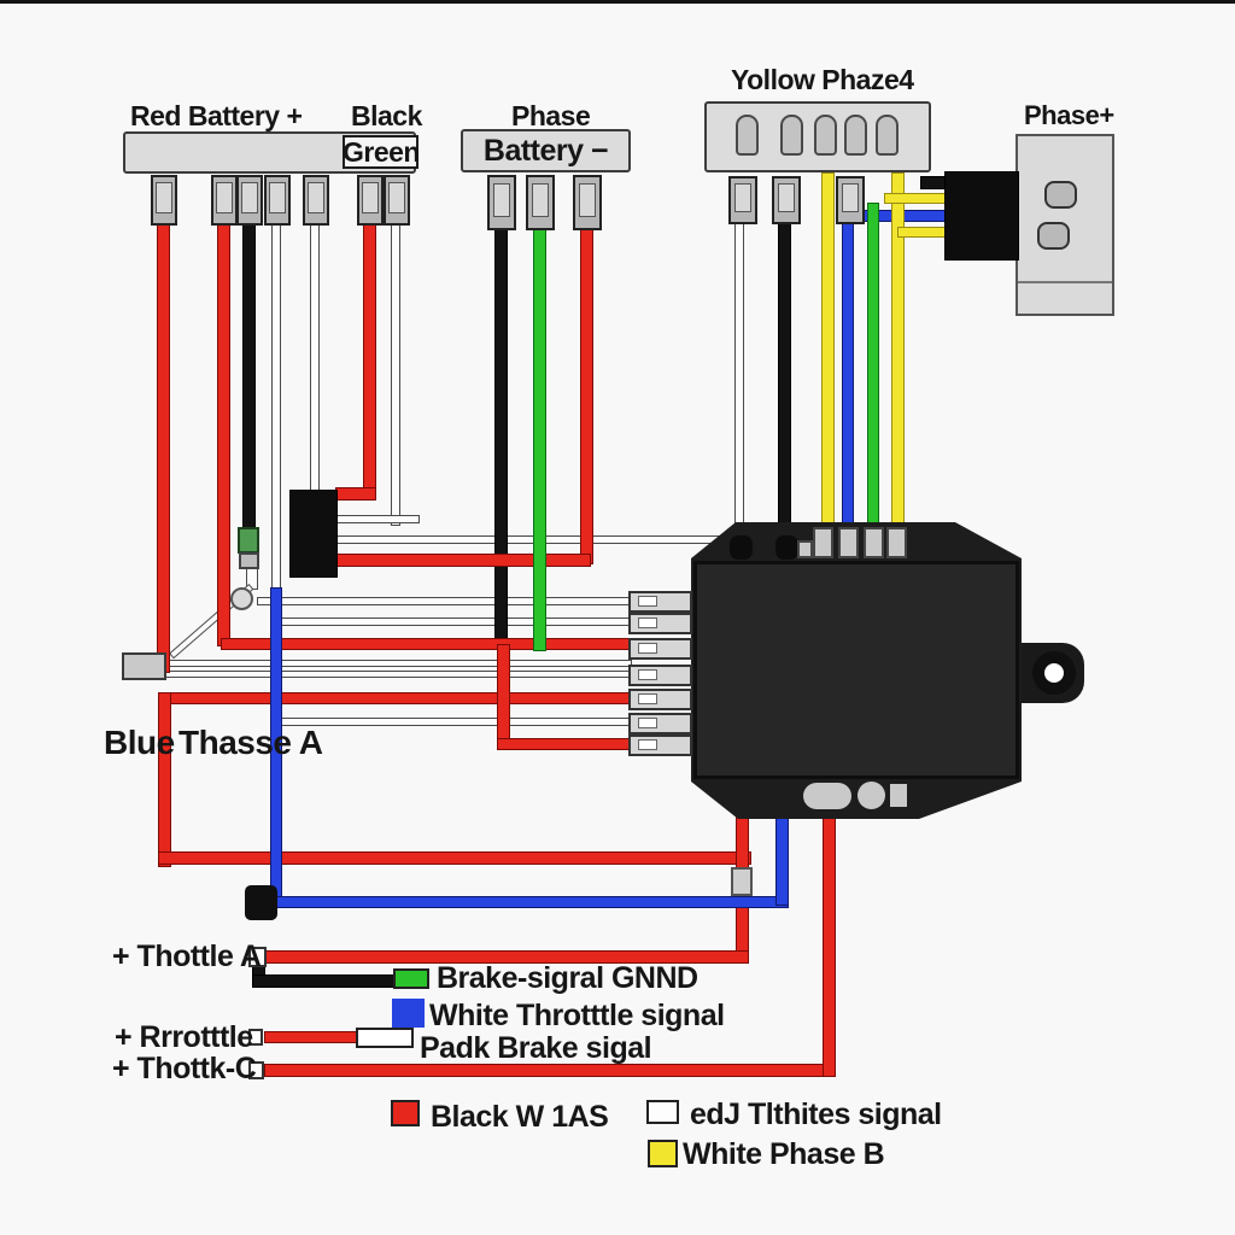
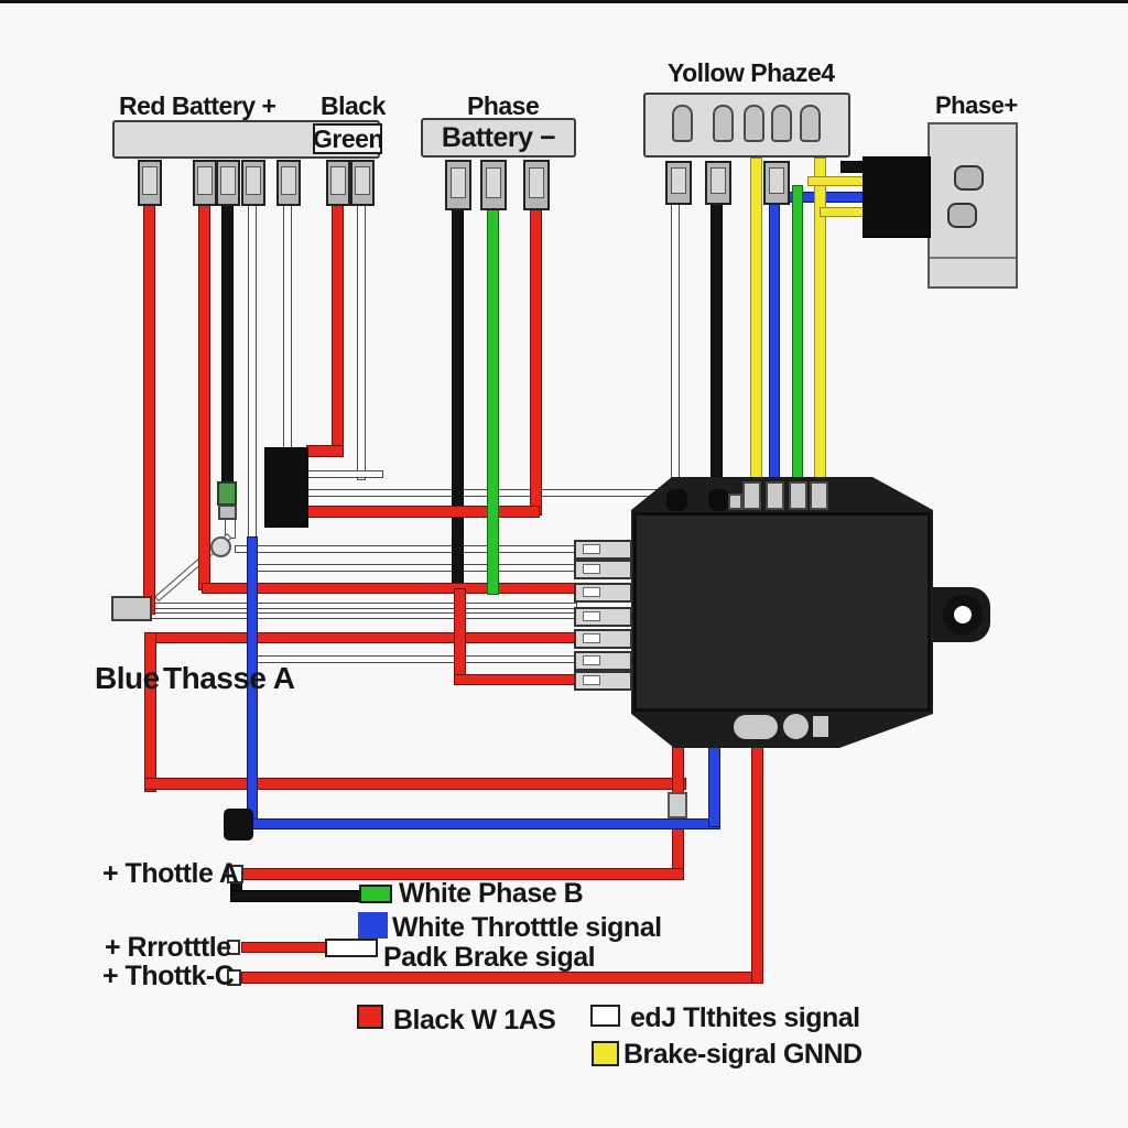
  Red Battery +
  Black
  Green
  Phase
  Battery −
  Yollow Phaze4
  Phase+
  Blue
  Thasse A
  + Thottle A
  + Rrrotttle
  + Thottk-C
- Brake-sigral GNND
+ White Phase B
  White Throtttle signal
  Padk Brake sigal
  Black W 1AS
  edJ Tlthites signal
- White Phase B
+ Brake-sigral GNND
